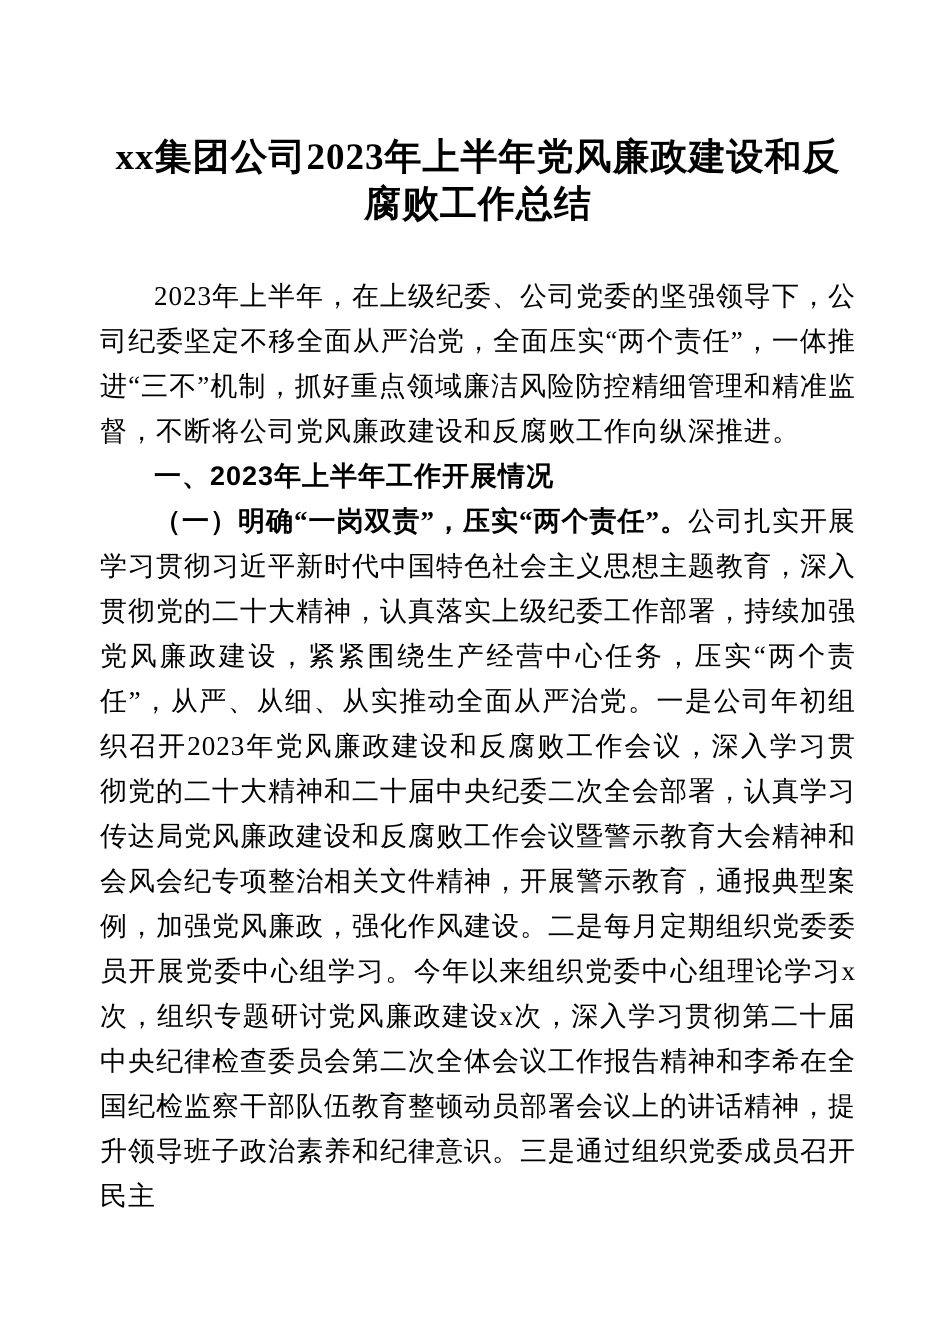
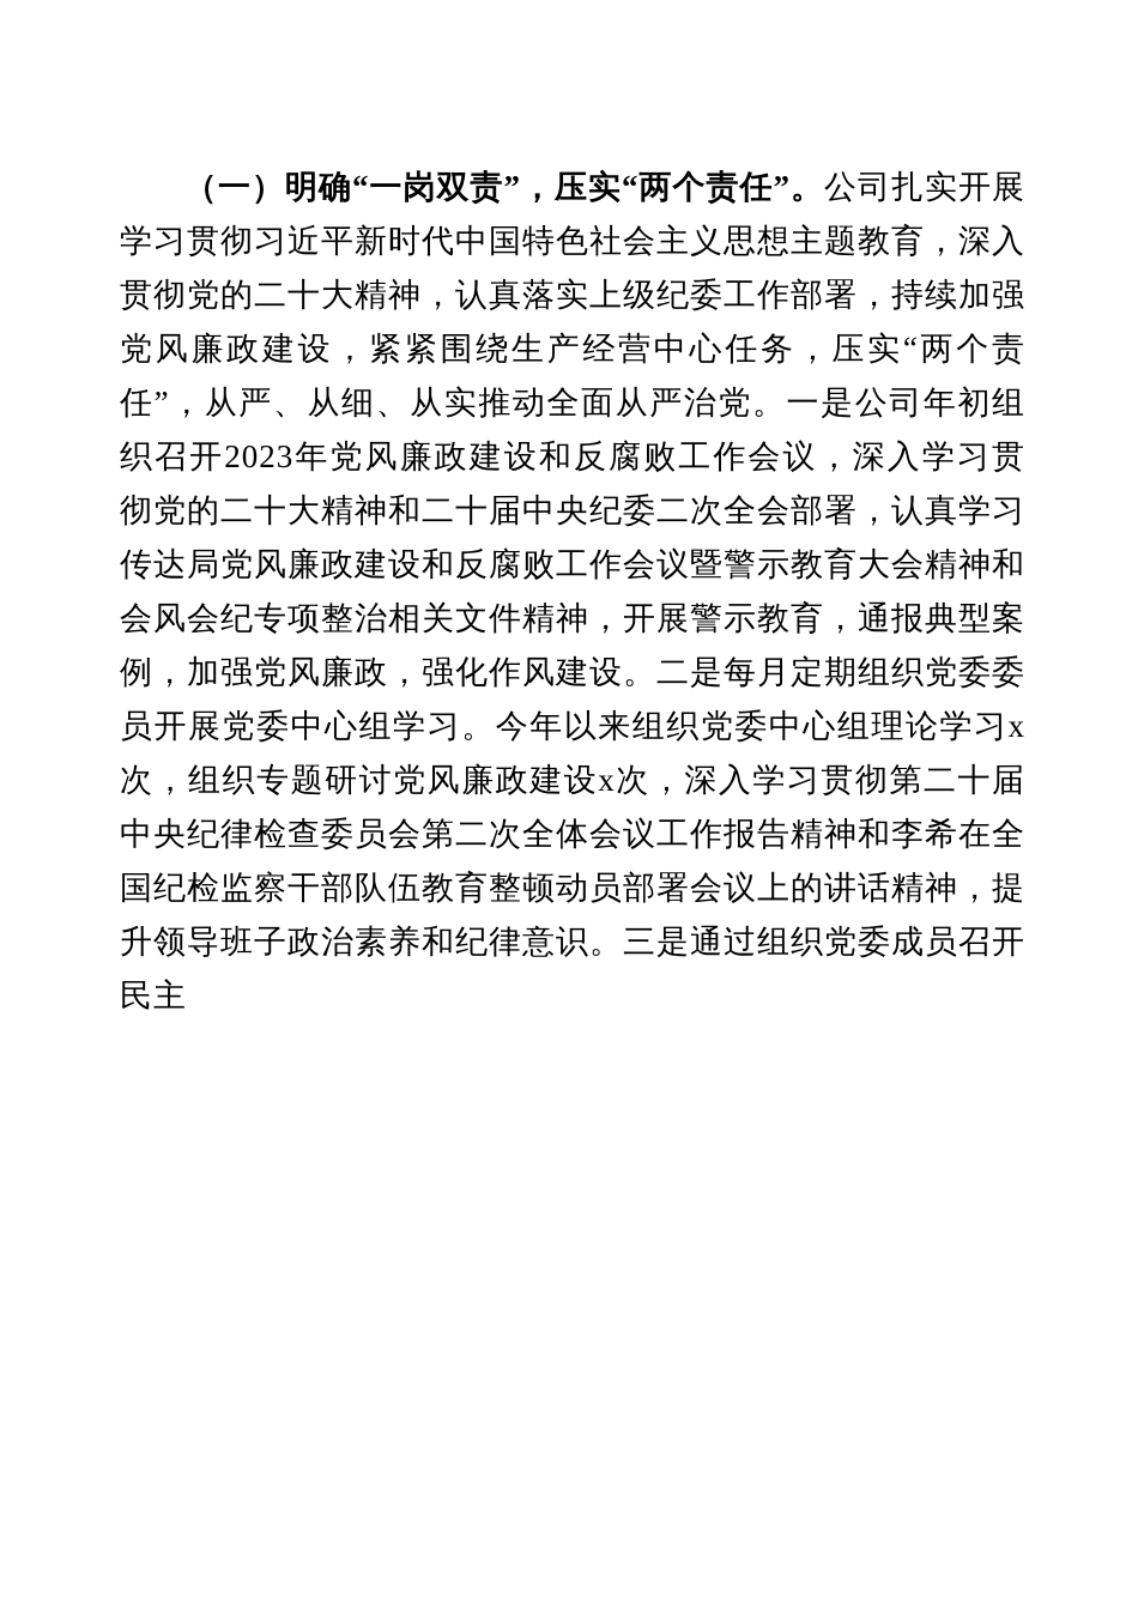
- xx集团公司2023年上半年党风廉政建设和反腐败工作总结
- 2023年上半年，在上级纪委、公司党委的坚强领导下，公司纪委坚定不移全面从严治党，全面压实“两个责任”，一体推进“三不”机制，抓好重点领域廉洁风险防控精细管理和精准监督，不断将公司党风廉政建设和反腐败工作向纵深推进。
- 一、2023年上半年工作开展情况
  （一）明确“一岗双责”，压实“两个责任”。公司扎实开展学习贯彻习近平新时代中国特色社会主义思想主题教育，深入贯彻党的二十大精神，认真落实上级纪委工作部署，持续加强党风廉政建设，紧紧围绕生产经营中心任务，压实“两个责任”，从严、从细、从实推动全面从严治党。一是公司年初组织召开2023年党风廉政建设和反腐败工作会议，深入学习贯彻党的二十大精神和二十届中央纪委二次全会部署，认真学习传达局党风廉政建设和反腐败工作会议暨警示教育大会精神和会风会纪专项整治相关文件精神，开展警示教育，通报典型案例，加强党风廉政，强化作风建设。二是每月定期组织党委委员开展党委中心组学习。今年以来组织党委中心组理论学习x次，组织专题研讨党风廉政建设x次，深入学习贯彻第二十届中央纪律检查委员会第二次全体会议工作报告精神和李希在全国纪检监察干部队伍教育整顿动员部署会议上的讲话精神，提升领导班子政治素养和纪律意识。三是通过组织党委成员召开民主
